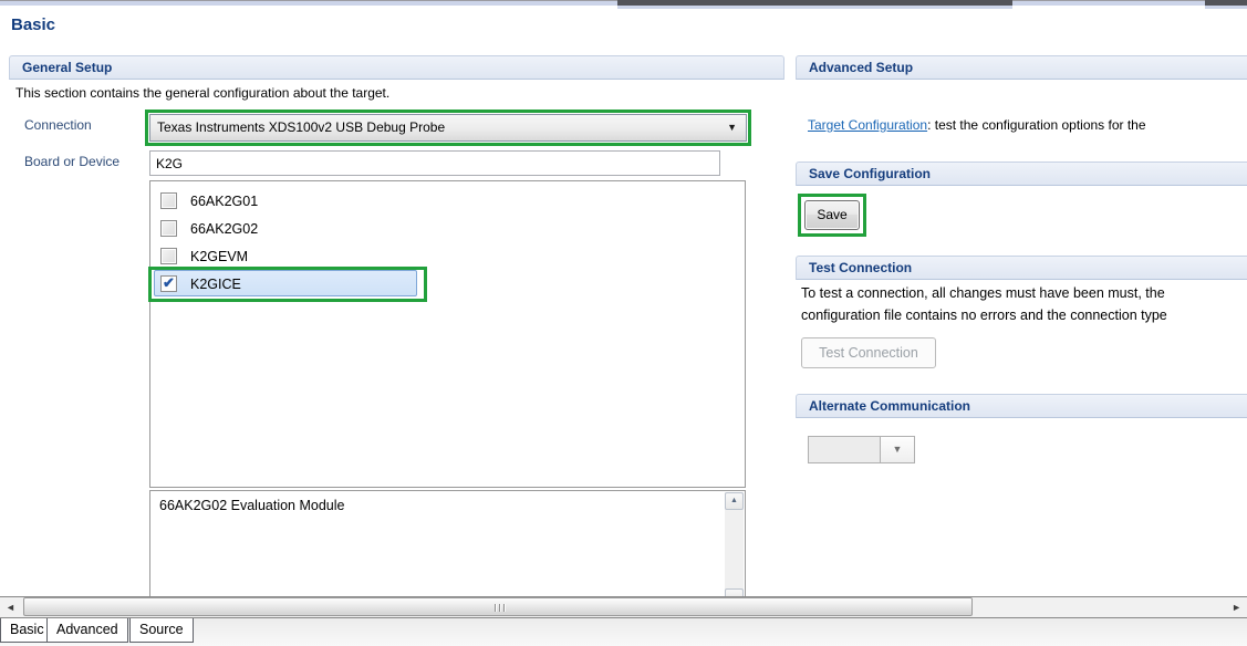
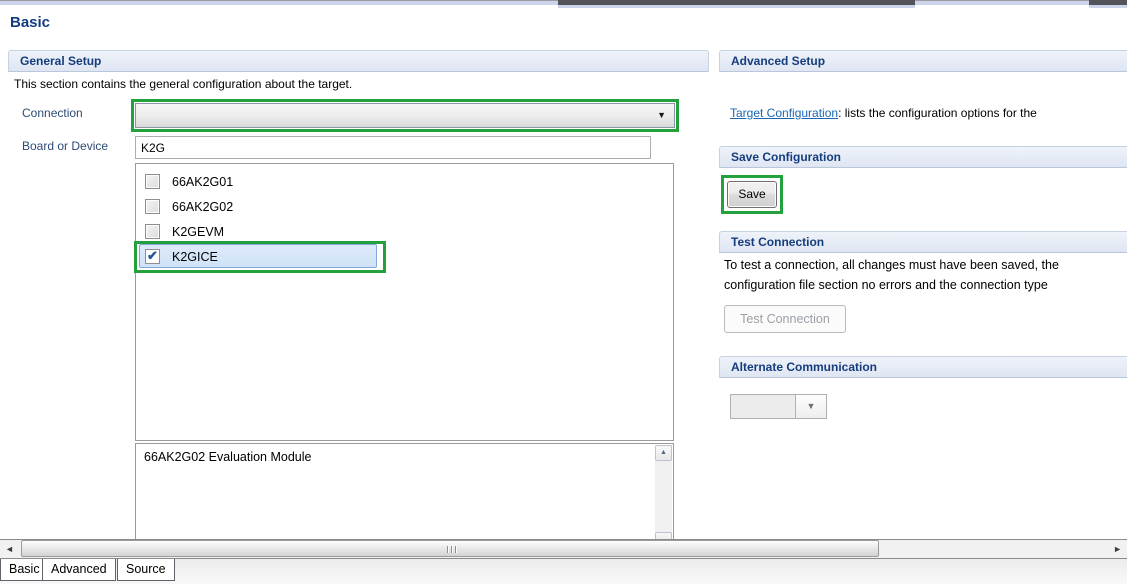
  Basic
  General Setup
  This section contains the general configuration about the target.
  Connection
- Texas Instruments XDS100v2 USB Debug Probe
  ▼
  Board or Device
  K2G
  66AK2G01
  66AK2G02
  K2GEVM
  ✔
  K2GICE
  66AK2G02 Evaluation Module
  Advanced Setup
- Target Configuration: test the configuration options for the
+ Target Configuration: lists the configuration options for the
  Save Configuration
  Save
  Test Connection
- To test a connection, all changes must have been must, the
+ To test a connection, all changes must have been saved, the
- configuration file contains no errors and the connection type
+ configuration file section no errors and the connection type
  Test Connection
  Alternate Communication
  ▼
  ◄
  ►
  Basic
  Advanced
  Source
